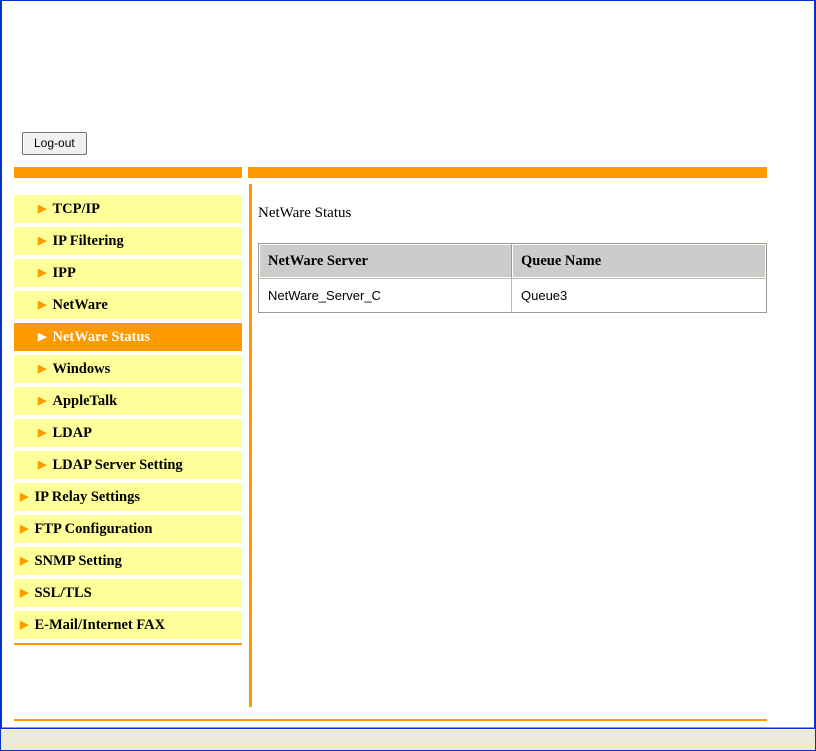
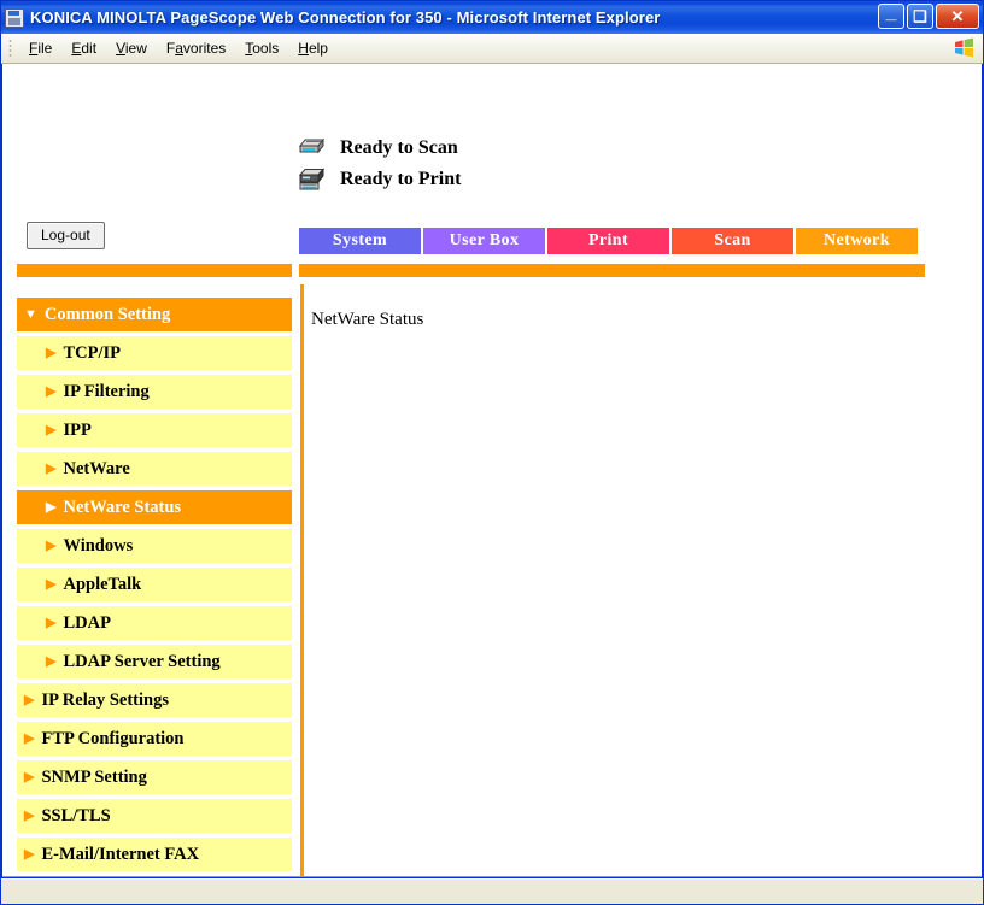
+ KONICA MINOLTA PageScope Web Connection for 350 - Microsoft Internet Explorer
+ _
+ ❑
+ ✕
+ File
+ Edit
+ View
+ Favorites
+ Tools
+ Help
+ Ready to Scan
+ Ready to Print
  Log-out
+ System
+ User Box
+ Print
+ Scan
+ Network
+ ▼
+ Common Setting
  ▶
  TCP/IP
  ▶
  IP Filtering
  ▶
  IPP
  ▶
  NetWare
  ▶
  NetWare Status
  ▶
  Windows
  ▶
  AppleTalk
  ▶
  LDAP
  ▶
  LDAP Server Setting
  ▶
  IP Relay Settings
  ▶
  FTP Configuration
  ▶
  SNMP Setting
  ▶
  SSL/TLS
  ▶
  E-Mail/Internet FAX
  NetWare Status
- NetWare Server	Queue Name
- NetWare_Server_C	Queue3
